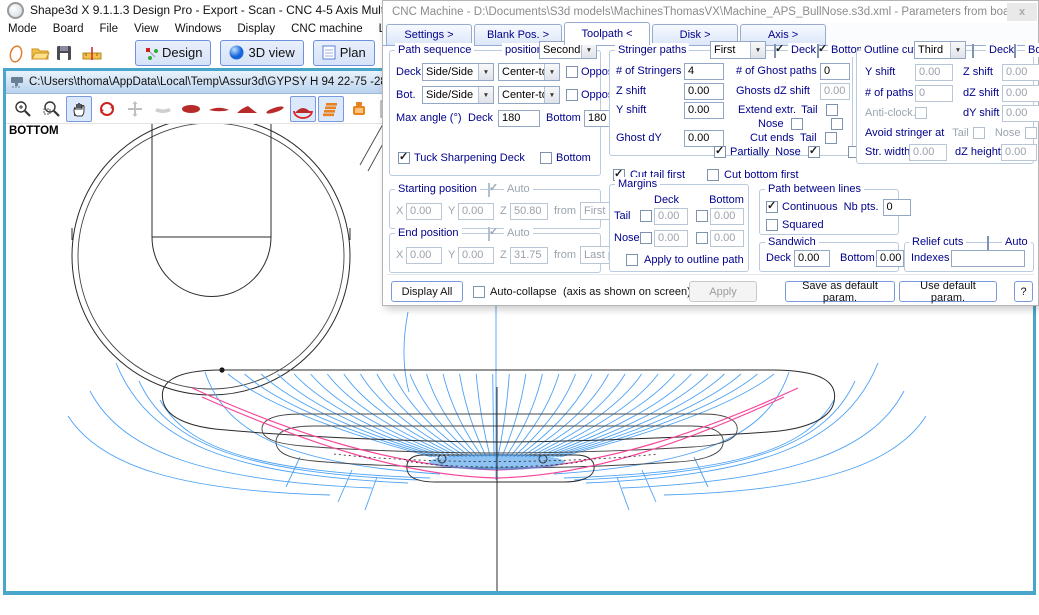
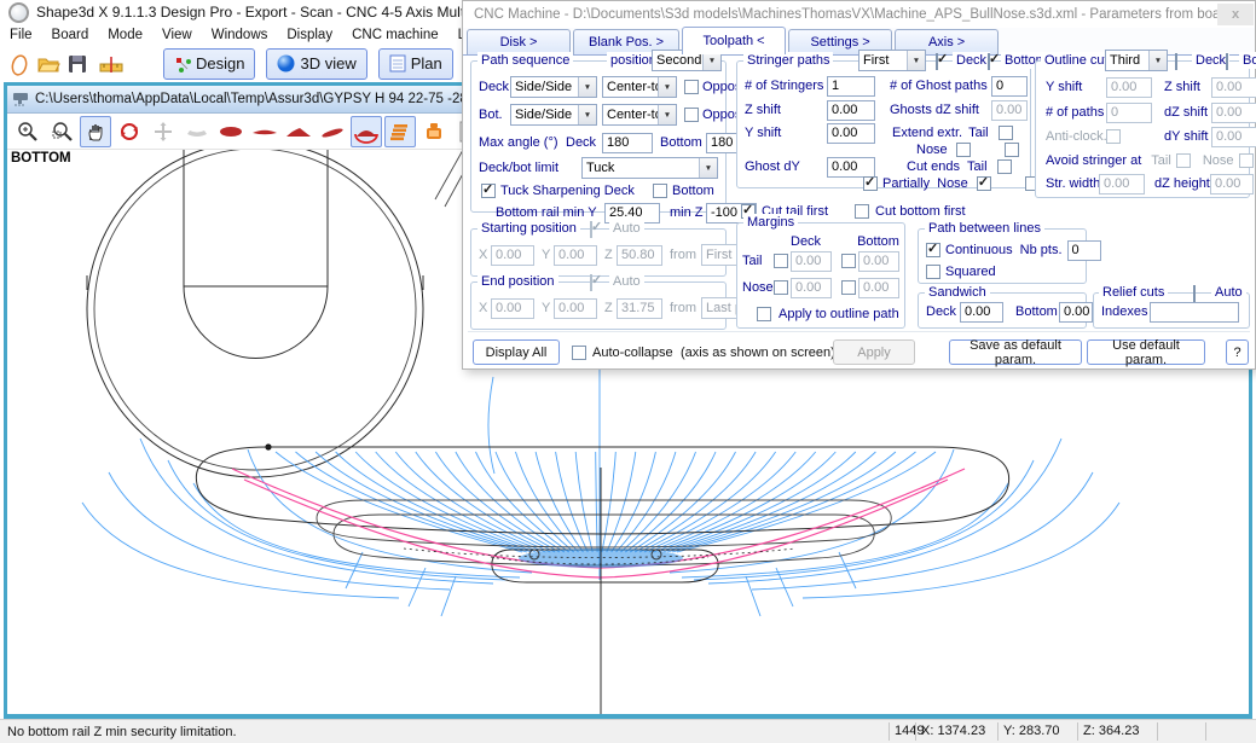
- Mode
+ File
  Board
- File
+ Mode
  View
  Windows
  Display
  CNC machine
  Design
  3D view
  Plan
  C:\Users\thoma\AppData\Local\Temp\Assur3d\GYPSY H 94 22-75 -2
  BOTTOM
+ No bottom rail Z min security limitation.
+ 1449
+ X: 1374.23
+ Y: 283.70
+ Z: 364.23
  CNC Machine - D:\Documents\S3d models\MachinesThomasVX\Machine_APS_BullNose.s3d.xml - Parameters from bo
  x
- Settings >
+ Disk >
  Blank Pos. >
  Toolpath <
- Disk >
+ Settings >
  Axis >
  Path sequence
  positio
  Second
  Deck
  Side/Side
  Center-t
  Bot.
  Side/Side
  Center-t
  Max angle (°)
  Deck
  180
  Bottom
  180
+ Deck/bot limit
+ Tuck
  Tuck Sharpening Deck
  Bottom
+ Bottom rail min Y
+ 25.40
+ min Z
+ -100
  Starting position
  Auto
  X
  0.00
  Y
  0.00
  Z
  50.80
  from
  End position
  Auto
  X
  0.00
  Y
  0.00
  Z
  31.75
  from
  Stringer paths
  First
  Deck
  Botto
  # of Stringers
- 4
+ 1
  # of Ghost paths
  0
  Z shift
  0.00
  Ghosts dZ shift
  0.00
  Y shift
  0.00
  Extend extr.
  Tail
  Nose
  Ghost dY
  0.00
  Cut ends
  Tail
  Partially
  Nose
  Cut tail first
  Cut bottom first
  Margins
  Deck
  Bottom
  Tail
  0.00
  0.00
  Nose
  0.00
  0.00
  Apply to outline path
  Outline cu
  Third
  Deck
  Y shift
  0.00
  Z shift
  0.00
  # of paths
  0
  dZ shift
  0.00
  Anti-clock
  dY shift
  0.00
  Avoid stringer at
  Tail
  Nose
  Str. width
  0.00
  dZ height
  0.00
  Path between lines
  Continuous
  Nb pts.
  0
  Squared
  Sandwich
  Deck
  0.00
  Bottom
  0.00
  Relief cuts
  Auto
  Indexes
  Display All
  Auto-collapse
  (axis as shown on screen
  Apply
  Save as default param.
  Use default param.
  ?
